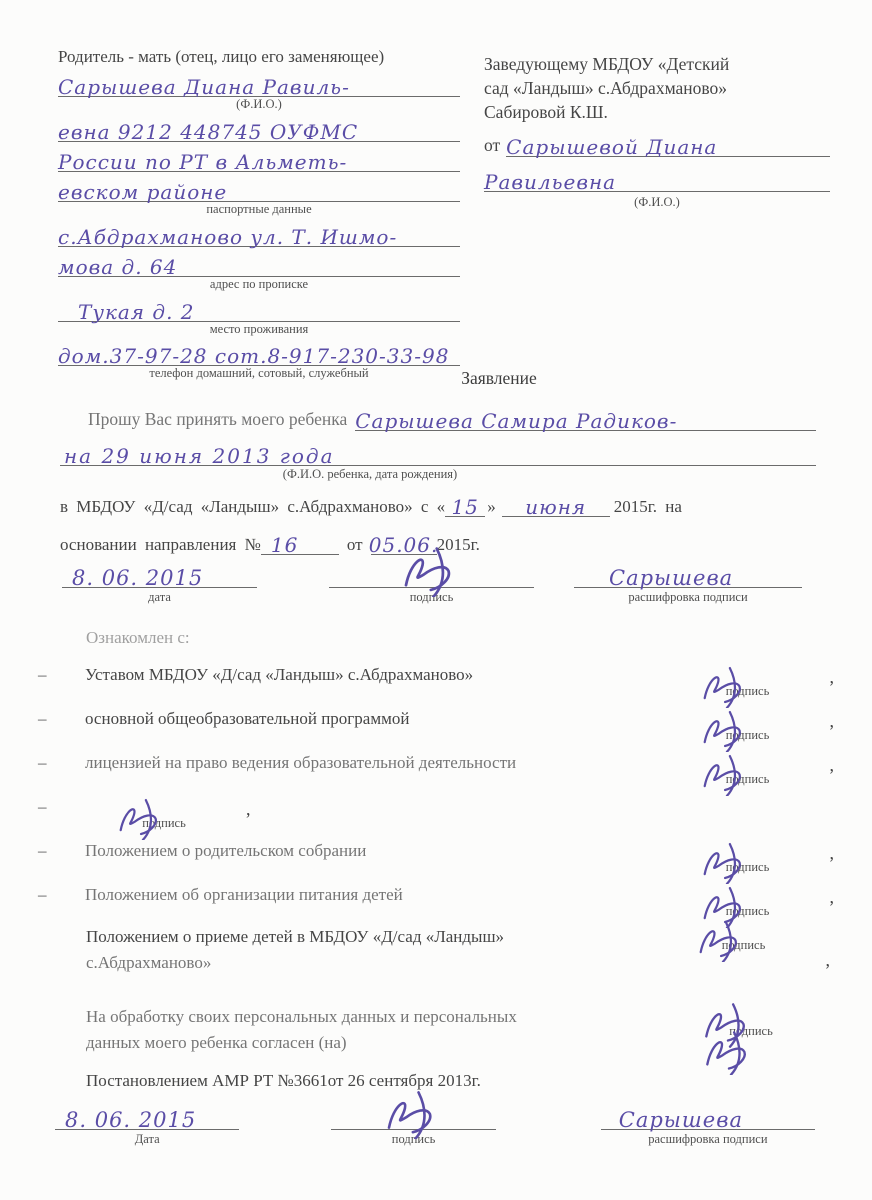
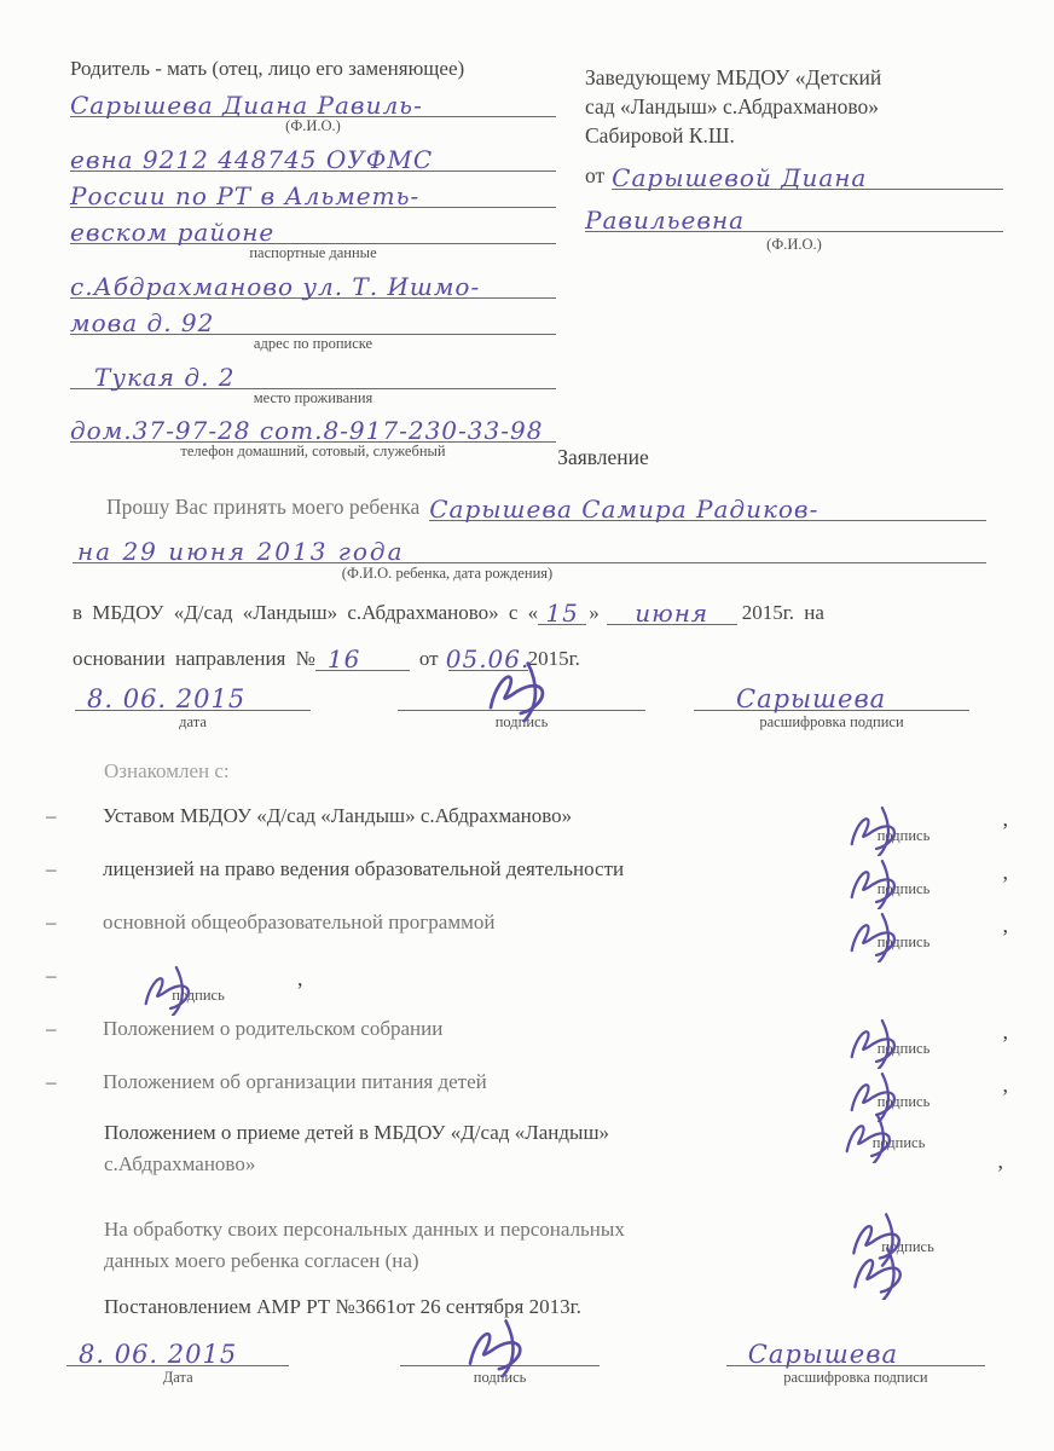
  Родитель - мать (отец, лицо его заменяющее)
  Сарышева Диана Равиль-
  (Ф.И.О.)
  евна 9212 448745 ОУФМС
  России по РТ в Альметь-
  евском районе
  паспортные данные
  с.Абдрахманово ул. Т. Ишмо-
- мова д. 64
+ мова д. 92
  адрес по прописке
  Тукая д. 2
  место проживания
  дом.37-97-28 сот.8-917-230-33-98
  телефон домашний, сотовый, служебный
  Заведующему МБДОУ «Детский
  сад «Ландыш» с.Абдрахманово»
  Сабировой К.Ш.
  от
  Сарышевой Диана
  Равильевна
  (Ф.И.О.)
  Заявление
  Прошу Вас принять моего ребенка
  Сарышева Самира Радиков-
  на 29 июня 2013 года
  (Ф.И.О. ребенка, дата рождения)
  в МБДОУ «Д/сад «Ландыш» с.Абдрахманово» с «
  15
  »
  июня
  2015г. на
  основании направления №
  16
  от
  05.06.
  2015г.
  8. 06. 2015
  дата
  подпись
  Сарышева
  расшифровка подписи
  Ознакомлен с:
  –
  Уставом МБДОУ «Д/сад «Ландыш» с.Абдрахманово»
  пдпись
  ,
  –
- основной общеобразовательной программой
+ лицензией на право ведения образовательной деятельности
  пдпись
  ,
  –
- лицензией на право ведения образовательной деятельности
+ основной общеобразовательной программой
  пдпись
  ,
  –
  пдпись
  ,
  –
  Положением о родительском собрании
  пдпись
  ,
  –
  Положением об организации питания детей
  пдпись
  ,
  Положением о приеме детей в МБДОУ «Д/сад «Ландыш»
  с.Абдрахманово»
  пдпись
  ,
  На обработку своих персональных данных и персональных
  данных моего ребенка согласен (на)
  пдпись
  Постановлением АМР РТ №3661от 26 сентября 2013г.
  8. 06. 2015
  Дата
  подпись
  Сарышева
  расшифровка подписи
